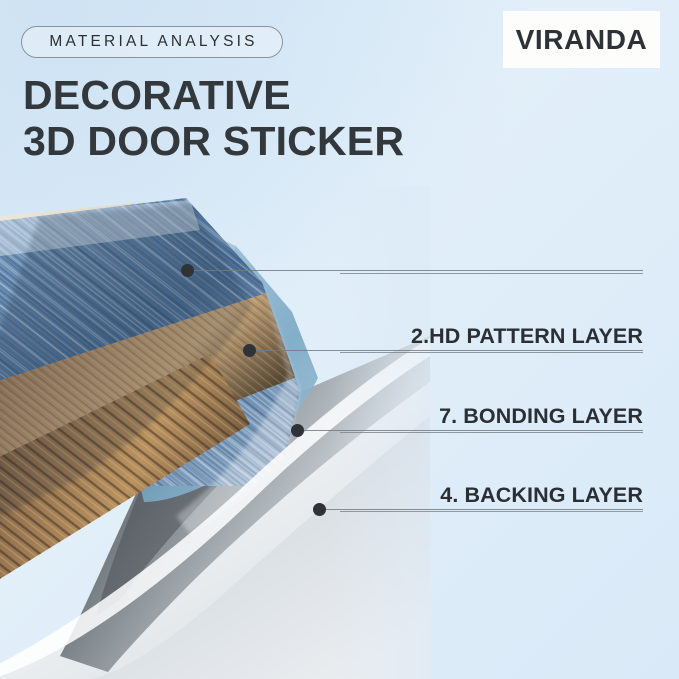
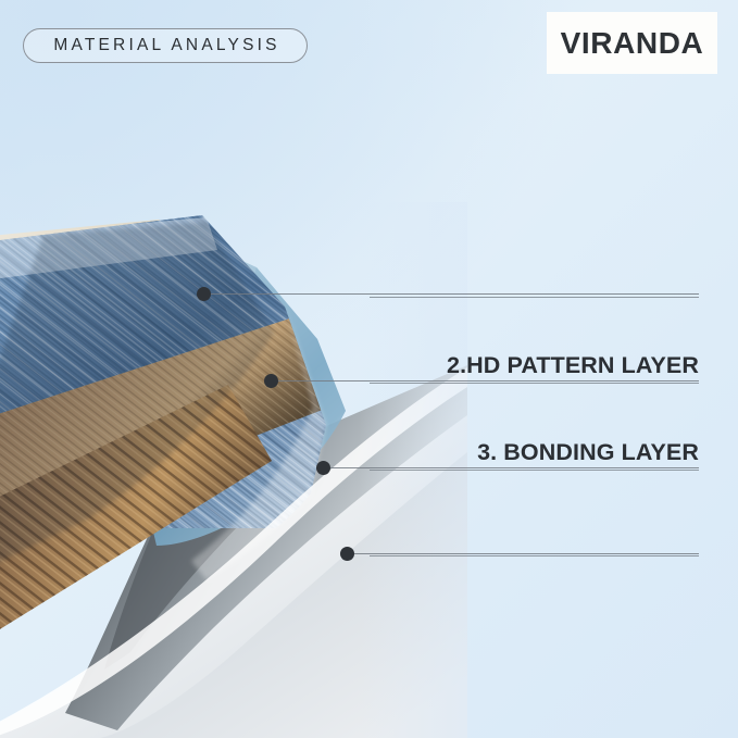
  MATERIAL ANALYSIS
  VIRANDA
- DECORATIVE
- 3D DOOR STICKER
  2.HD PATTERN LAYER
- 7. BONDING LAYER
+ 3. BONDING LAYER
- 4. BACKING LAYER
